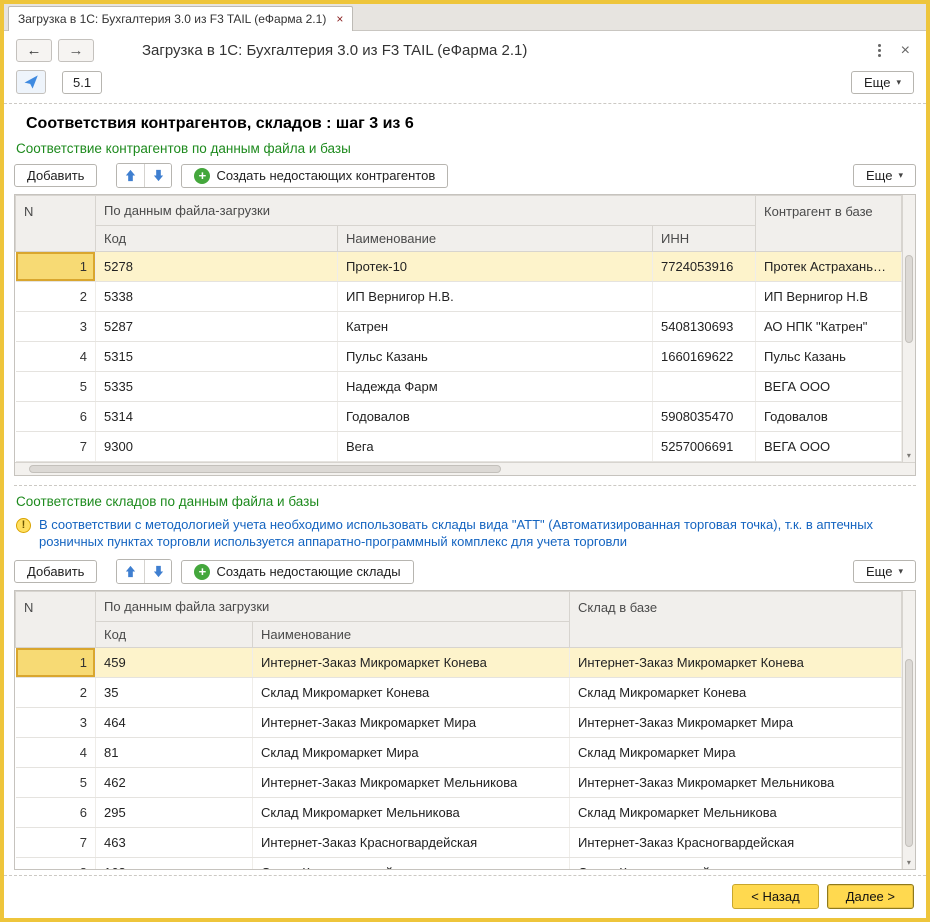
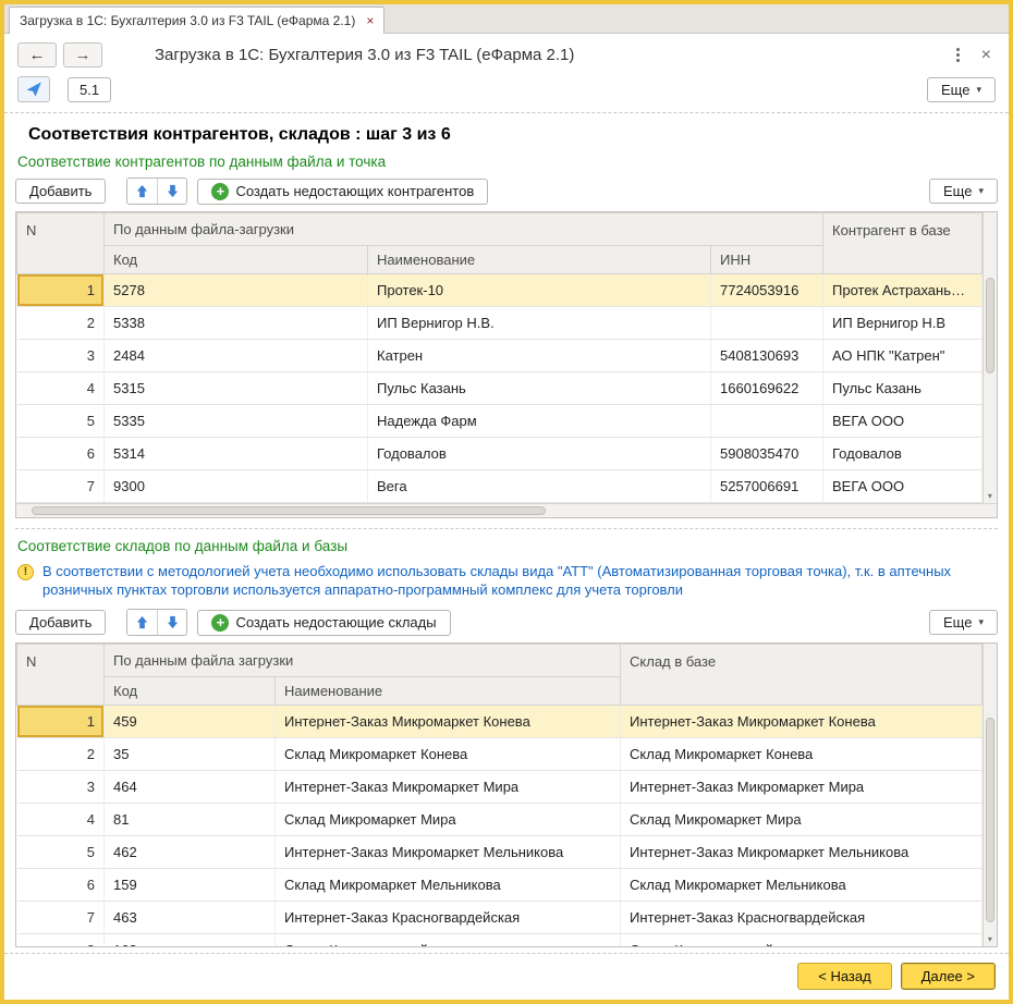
  Загрузка в 1С: Бухгалтерия 3.0 из F3 TAIL (еФарма 2.1)
  ×
  ←
  →
  Загрузка в 1С: Бухгалтерия 3.0 из F3 TAIL (еФарма 2.1)
  ×
  5.1
  Еще
  ▾
  Соответствия контрагентов, складов : шаг 3 из 6
- Соответствие контрагентов по данным файла и базы
+ Соответствие контрагентов по данным файла и точка
  Добавить
  +
  Создать недостающих контрагентов
  Еще
  ▾
  N	По данным файла-загрузки	Контрагент в базе
  Код	Наименование	ИНН
  1	5278	Протек-10	7724053916	Протек Астрахань_М...
  2	5338	ИП Вернигор Н.В.		ИП Вернигор Н.В
- 3	5287	Катрен	5408130693	АО НПК "Катрен"
+ 3	2484	Катрен	5408130693	АО НПК "Катрен"
  4	5315	Пульс Казань	1660169622	Пульс Казань
  5	5335	Надежда Фарм		ВЕГА ООО
  6	5314	Годовалов	5908035470	Годовалов
  7	9300	Вега	5257006691	ВЕГА ООО
  ▾
  Соответствие складов по данным файла и базы
  !
  В соответствии с методологией учета необходимо использовать склады вида "АТТ" (Автоматизированная торговая точка), т.к. в аптечных розничных пунктах торговли используется аппаратно-программный комплекс для учета торговли
  Добавить
  +
  Создать недостающие склады
  Еще
  ▾
  N	По данным файла загрузки	Склад в базе
  Код	Наименование
  1	459	Интернет-Заказ Микромаркет Конева	Интернет-Заказ Микромаркет Конева
  2	35	Склад Микромаркет Конева	Склад Микромаркет Конева
  3	464	Интернет-Заказ Микромаркет Мира	Интернет-Заказ Микромаркет Мира
  4	81	Склад Микромаркет Мира	Склад Микромаркет Мира
  5	462	Интернет-Заказ Микромаркет Мельникова	Интернет-Заказ Микромаркет Мельникова
- 6	295	Склад Микромаркет Мельникова	Склад Микромаркет Мельникова
+ 6	159	Склад Микромаркет Мельникова	Склад Микромаркет Мельникова
  7	463	Интернет-Заказ Красногвардейская	Интернет-Заказ Красногвардейская
  ▾
  < Назад
  Далее >
